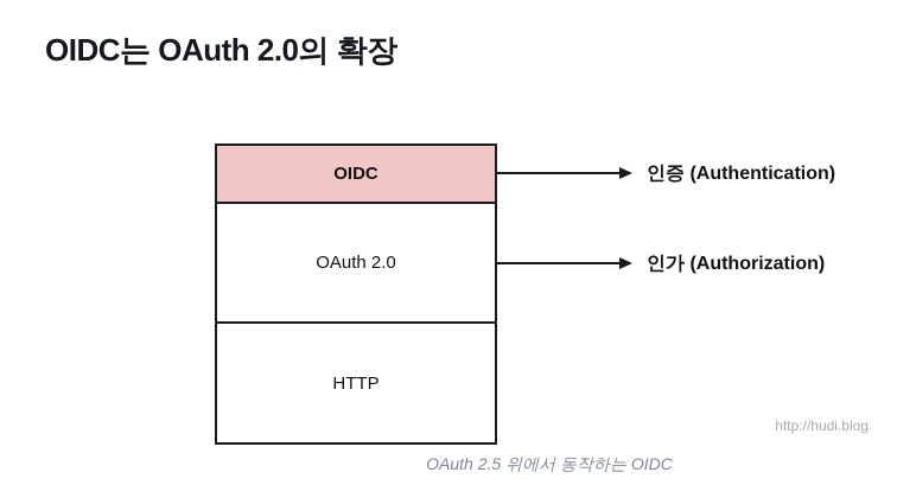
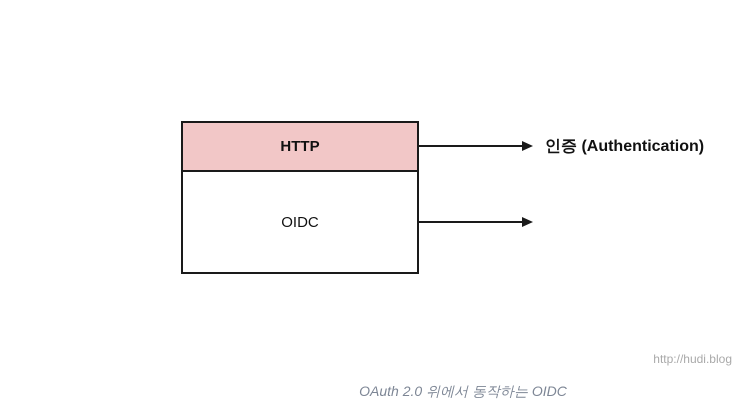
- OIDC는 OAuth 2.0의 확장
- OIDC
+ HTTP
- OAuth 2.0
- HTTP
+ OIDC
  인증 (Authentication)
- 인가 (Authorization)
  http://hudi.blog
- OAuth 2.5 위에서 동작하는 OIDC
+ OAuth 2.0 위에서 동작하는 OIDC
